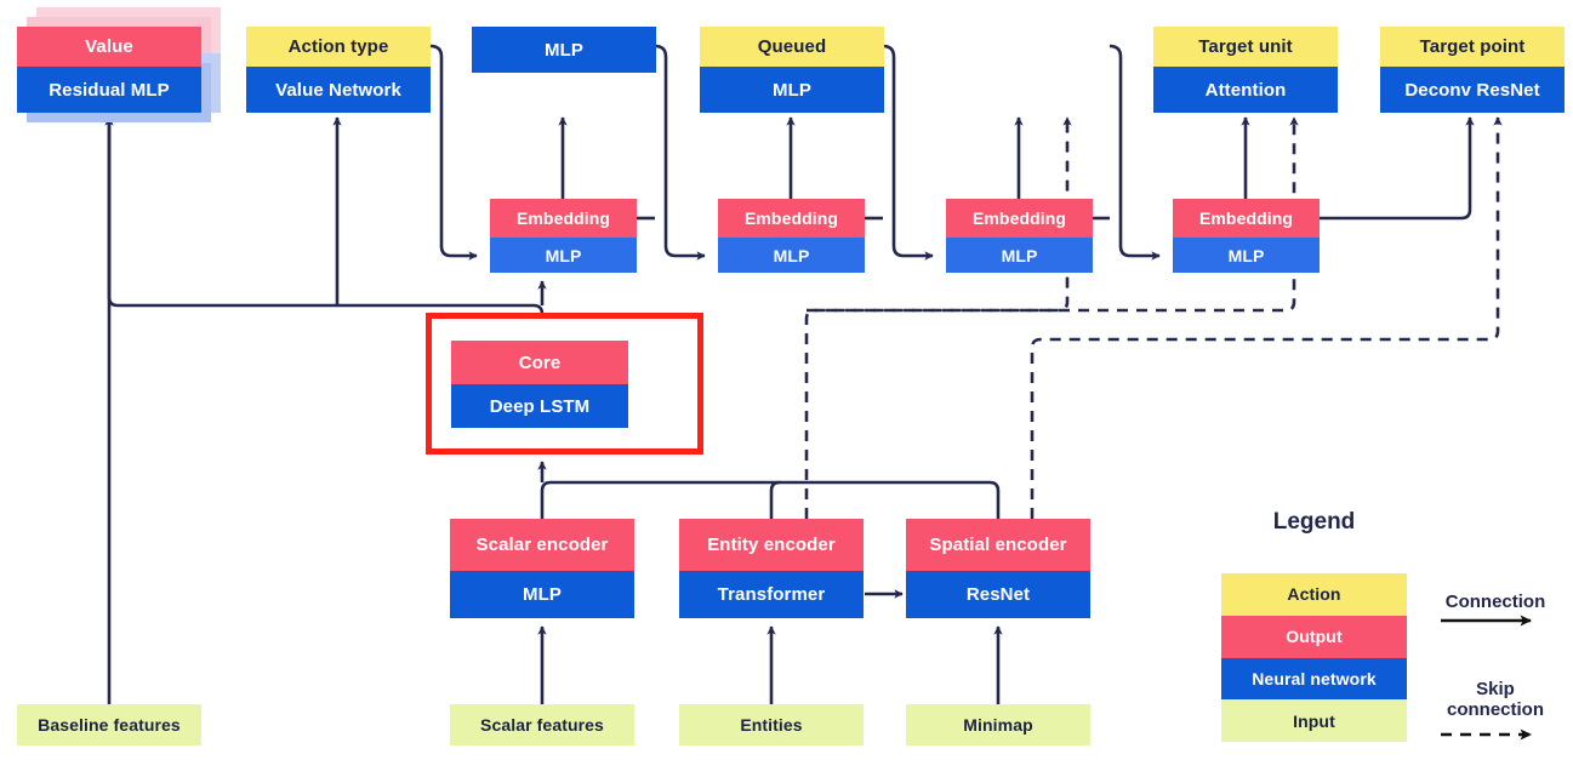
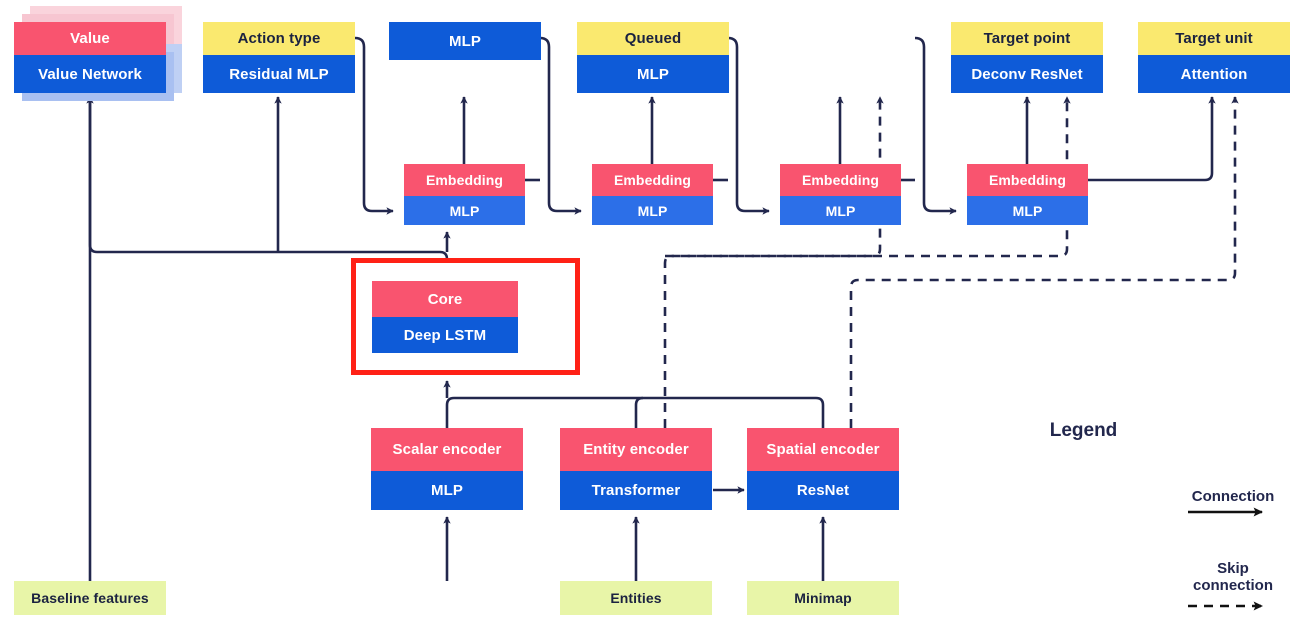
  Value
- Residual MLP
+ Value Network
  Action type
- Value Network
+ Residual MLP
  MLP
  Queued
  MLP
- Target unit
+ Target point
- Attention
+ Deconv ResNet
- Target point
+ Target unit
- Deconv ResNet
+ Attention
  Embedding
  MLP
  Embedding
  MLP
  Embedding
  MLP
  Embedding
  MLP
  Core
  Deep LSTM
  Scalar encoder
  MLP
  Entity encoder
  Transformer
  Spatial encoder
  ResNet
  Baseline features
- Scalar features
  Entities
  Minimap
  Legend
- Action
- Output
- Neural network
- Input
  Connection
  Skip
  connection
